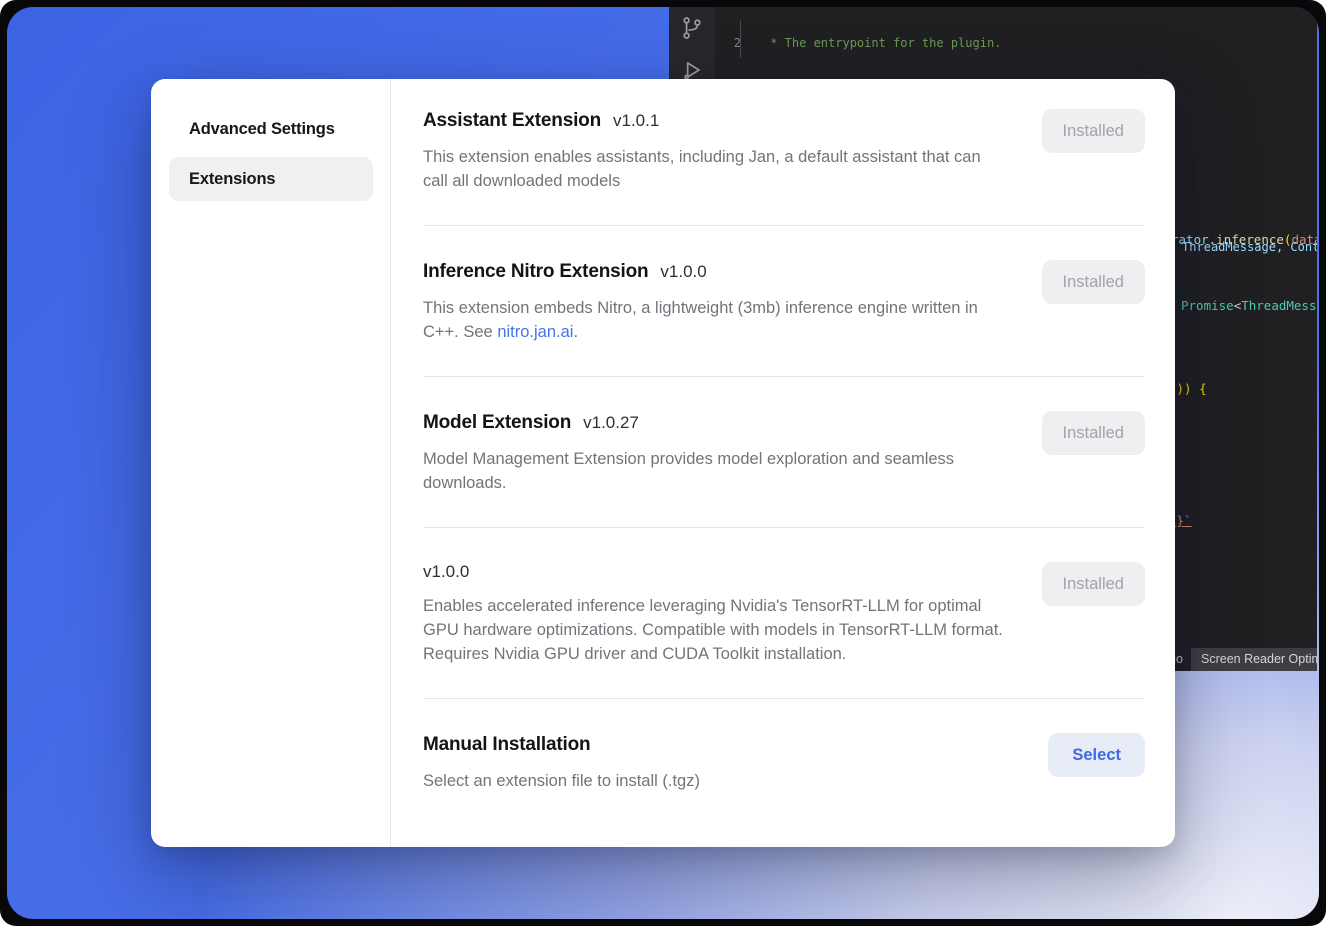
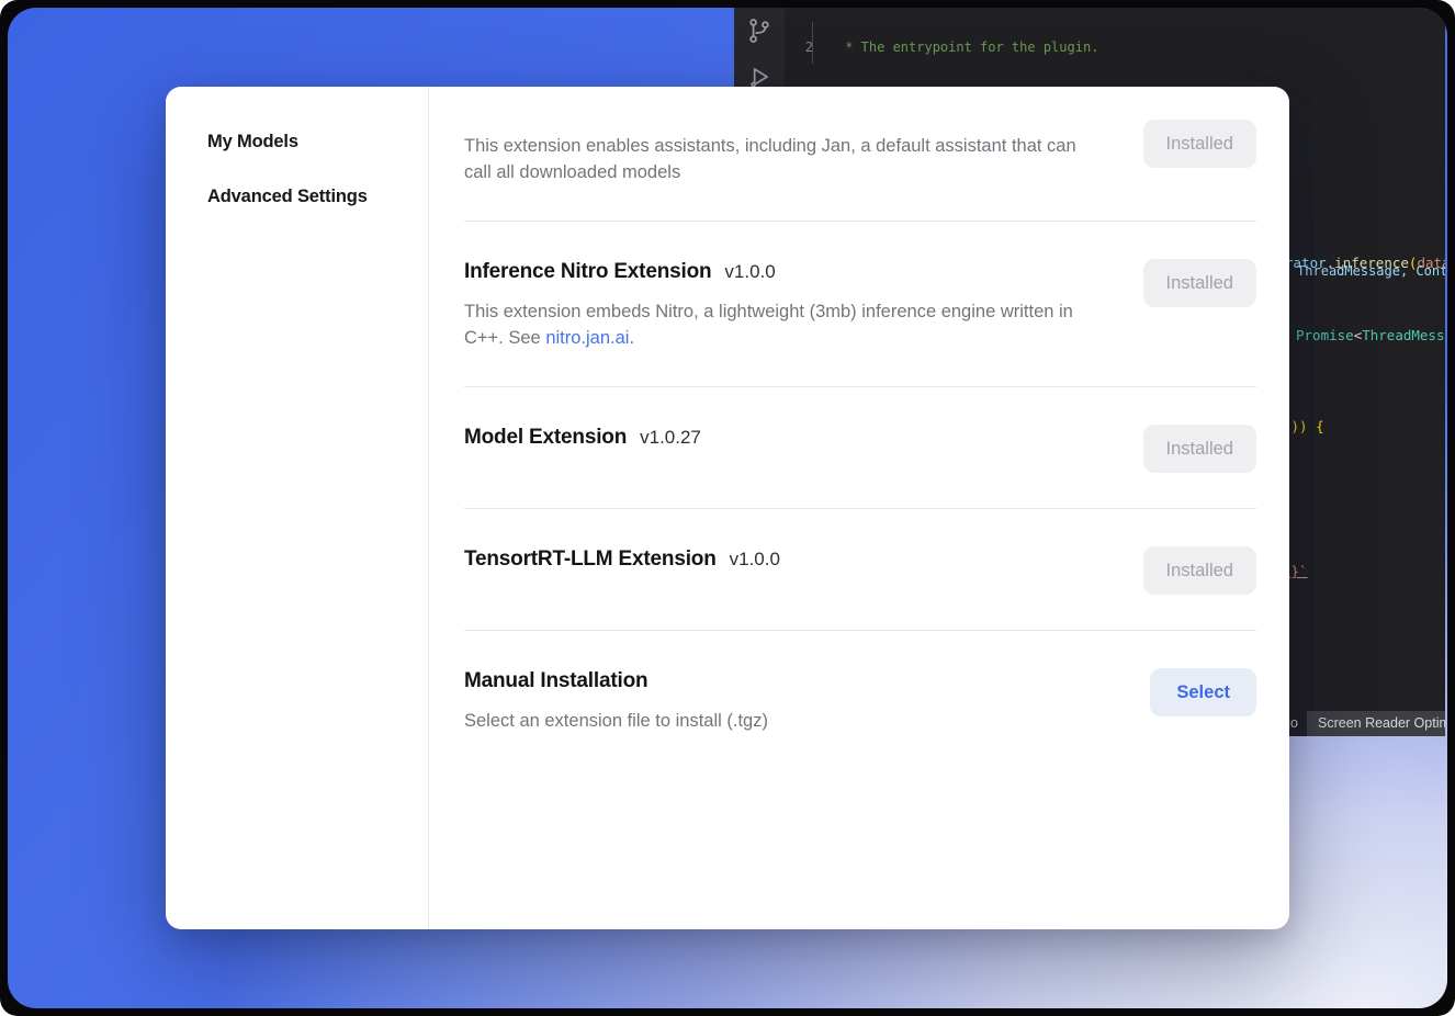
  2
  * The entrypoint for the plugin.
  ator.inference(dat
  Promise<ThreadMess
  )) {
  Screen Reader Optim
+ My Models
  Advanced Settings
- Extensions
- Assistant Extension
- v1.0.1
  This extension enables assistants, including Jan, a default assistant that can call all downloaded models
  Installed
  Inference Nitro Extension
  v1.0.0
  This extension embeds Nitro, a lightweight (3mb) inference engine written in C++. See nitro.jan.ai.
  Installed
  Model Extension
  v1.0.27
- Model Management Extension provides model exploration and seamless downloads.
  Installed
+ TensortRT-LLM Extension
  v1.0.0
- Enables accelerated inference leveraging Nvidia's TensorRT-LLM for optimal GPU hardware optimizations. Compatible with models in TensorRT-LLM format. Requires Nvidia GPU driver and CUDA Toolkit installation.
  Installed
  Manual Installation
  Select an extension file to install (.tgz)
  Select
